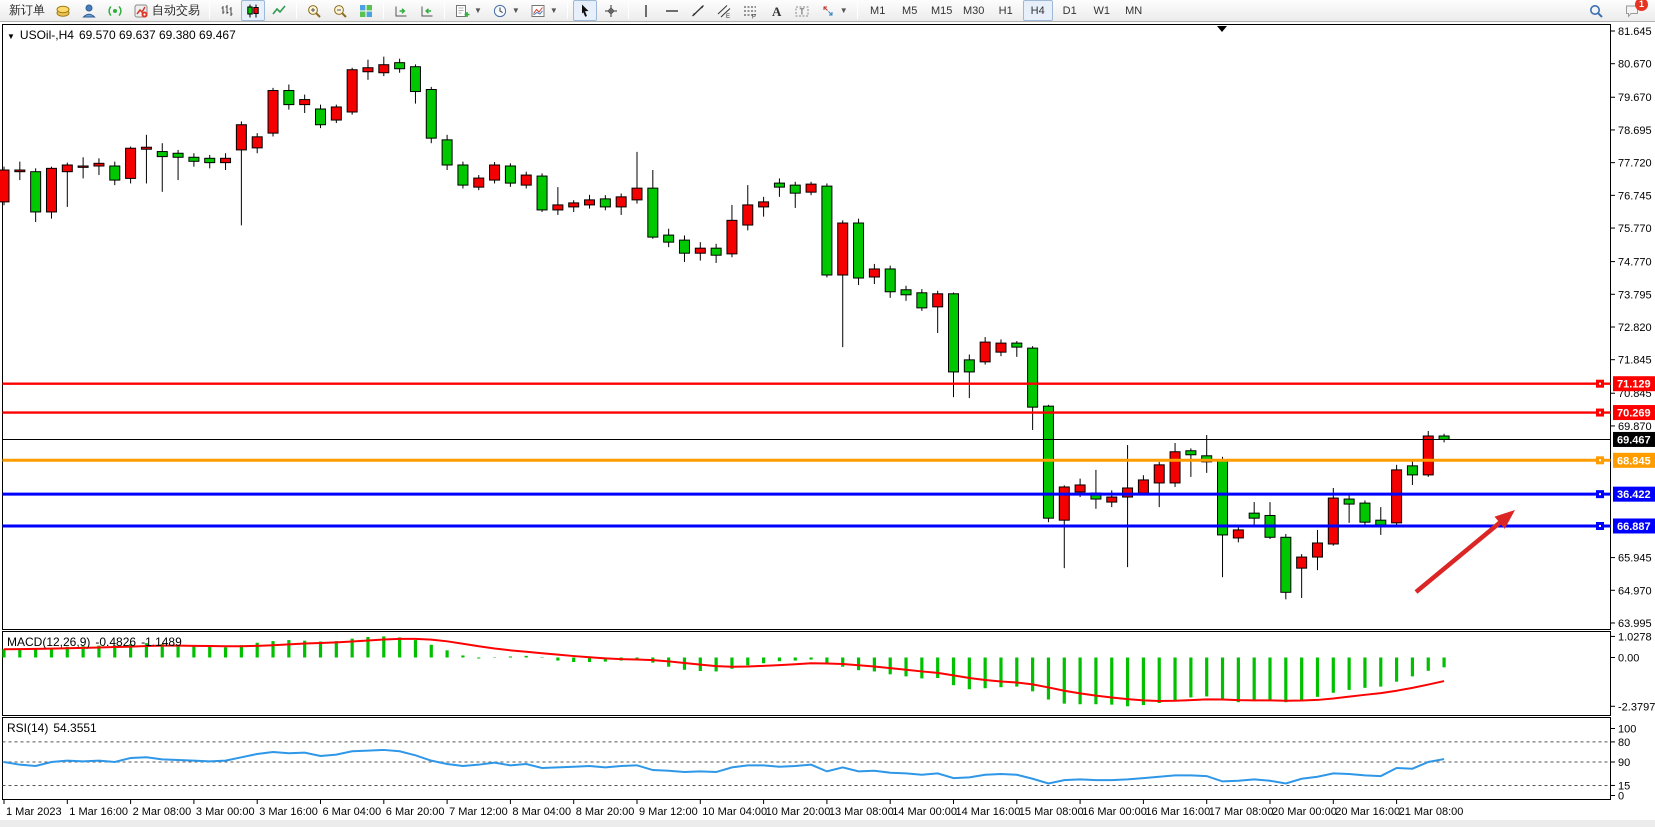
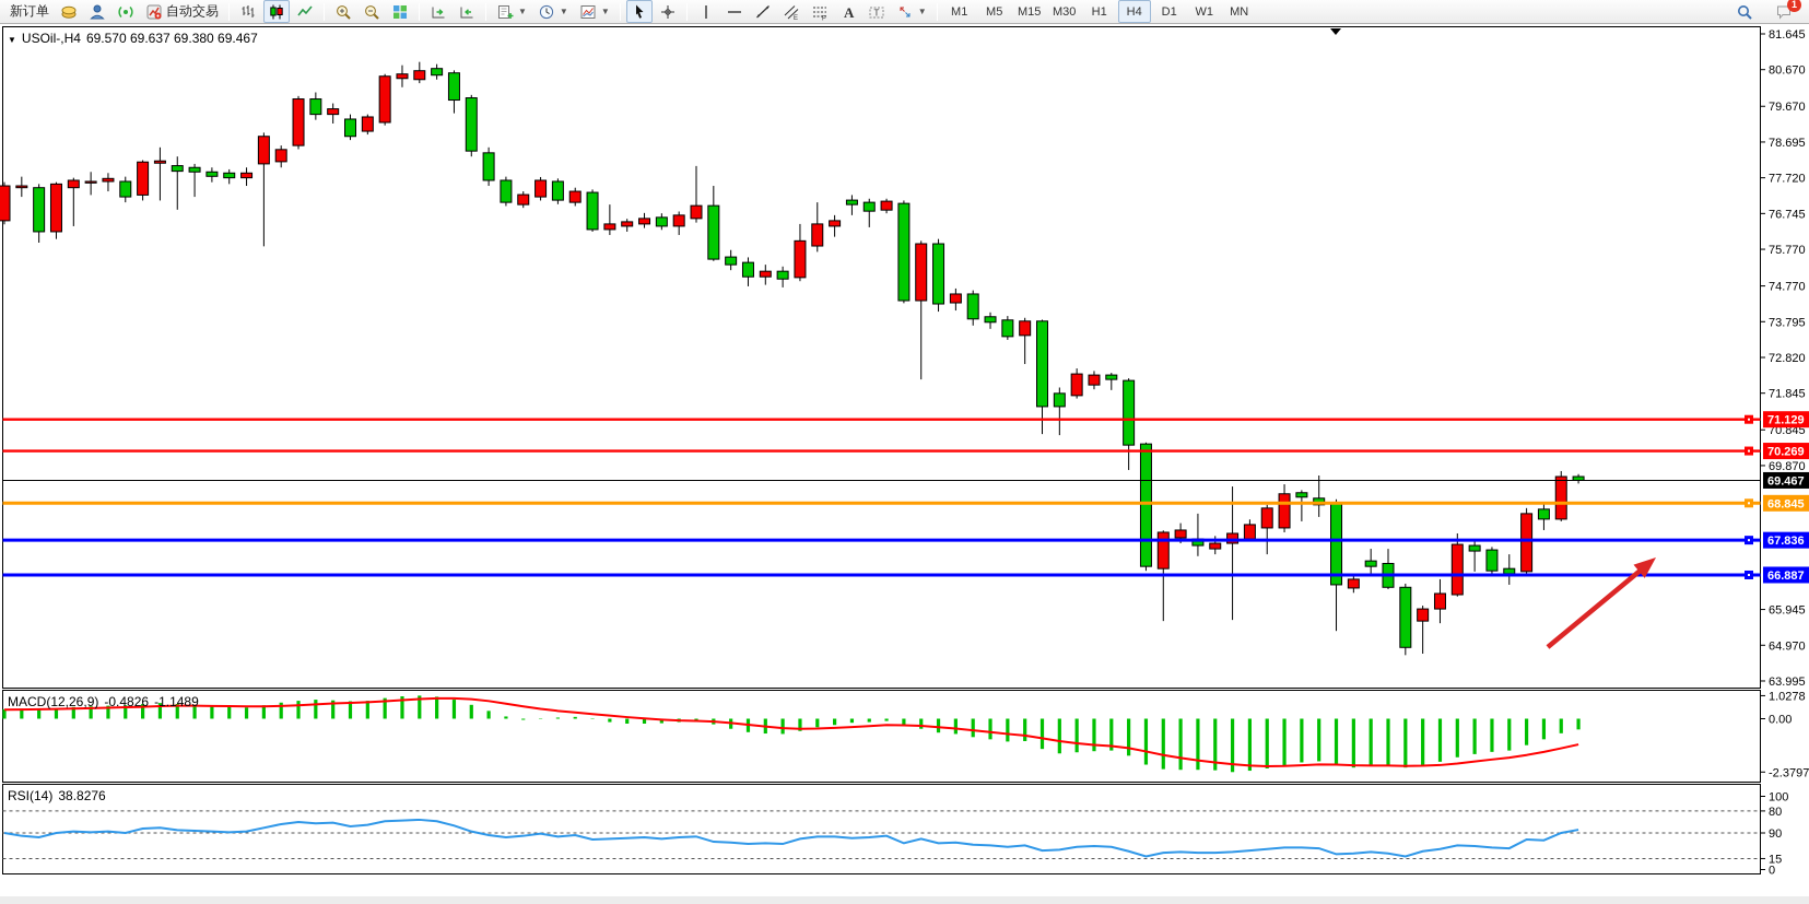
  新订单
  自动交易
  ▼
  ▼
  ▼
  A
  T
  ▼
  M1
  M5
  M15
  M30
  H1
  H4
  D1
  W1
  MN
  1
  81.645
  80.670
  79.670
  78.695
  77.720
  76.745
  75.770
  74.770
  73.795
  72.820
  71.845
  70.845
  69.870
  65.945
  64.970
  63.995
  71.129
  70.269
  69.467
  68.845
- 36.422
+ 67.836
  66.887
  1.0278
  0.00
  -2.3797
  100
  80
  90
  15
  0
- 1 Mar 2023
- 1 Mar 16:00
- 2 Mar 08:00
- 3 Mar 00:00
- 3 Mar 16:00
- 6 Mar 04:00
- 6 Mar 20:00
- 7 Mar 12:00
- 8 Mar 04:00
- 8 Mar 20:00
- 9 Mar 12:00
- 10 Mar 04:00
- 10 Mar 20:00
- 13 Mar 08:00
- 14 Mar 00:00
- 14 Mar 16:00
- 15 Mar 08:00
- 16 Mar 00:00
- 16 Mar 16:00
- 17 Mar 08:00
- 20 Mar 00:00
- 20 Mar 16:00
- 21 Mar 08:00
  ▼
  USOil-,H4
  69.570 69.637 69.380 69.467
  MACD(12,26,9)
  -0.4826
  -1.1489
  RSI(14)
- 54.3551
+ 38.8276
